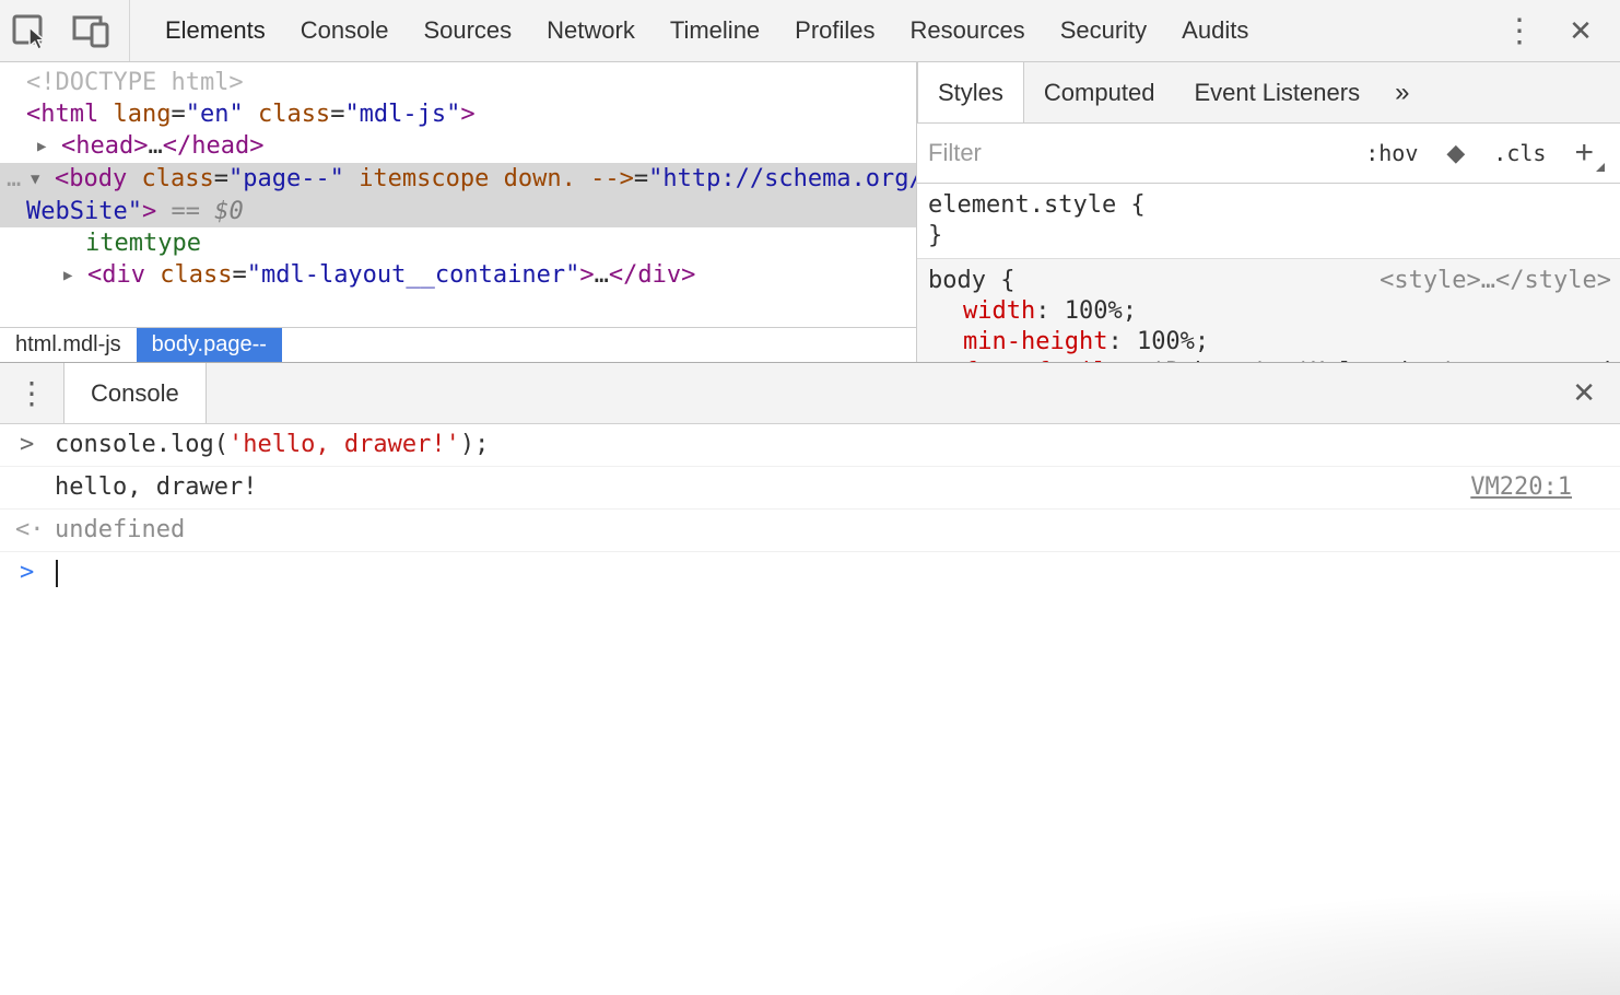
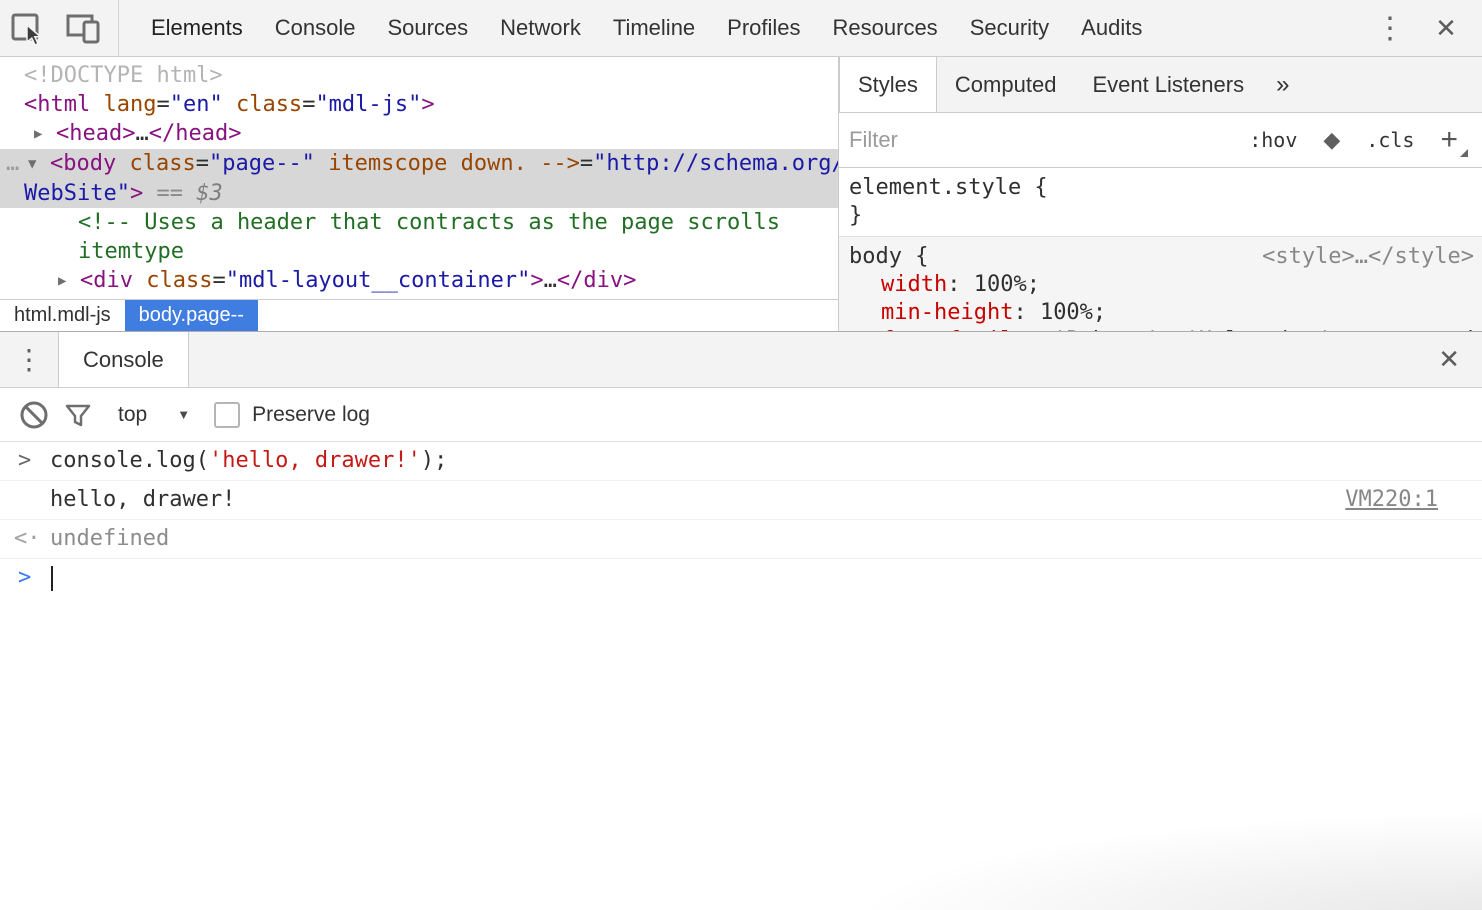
  Elements
  Console
  Sources
  Network
  Timeline
  Profiles
  Resources
  Security
  Audits
  ⋮
  ✕
  <!DOCTYPE html>
  <html lang="en" class="mdl-js">
  ▶ <head>…</head>
  …
  ▼ <body class="page--" itemscope down. -->="http://schema.org
- WebSite"> == $0
+ WebSite"> == $3
+ <!-- Uses a header that contracts as the page scrolls
  itemtype
  ▶ <div class="mdl-layout__container">…</div>
  html.mdl-js
  body.page--
  Styles
  Computed
  Event Listeners
  »
  Filter
  :hov
  ◆
  .cls
  +
  element.style
  {
  }
  body
  {
  <style>…</style>
  width: 100%;
  min-height: 100%;
  ⋮
  Console
  ✕
+ top
+ ▼
+ Preserve log
  >
  console.log('hello, drawer!');
  hello, drawer!
  VM220:1
  <·
  undefined
  >
